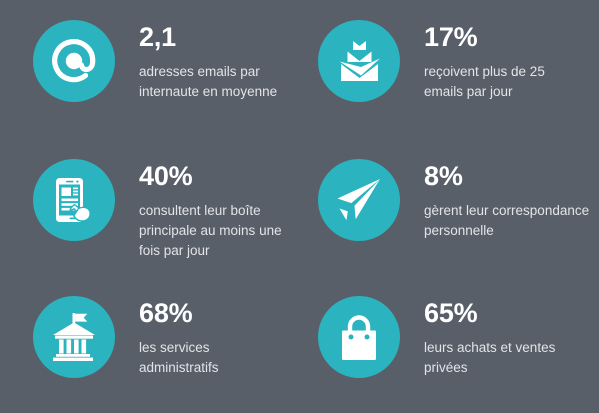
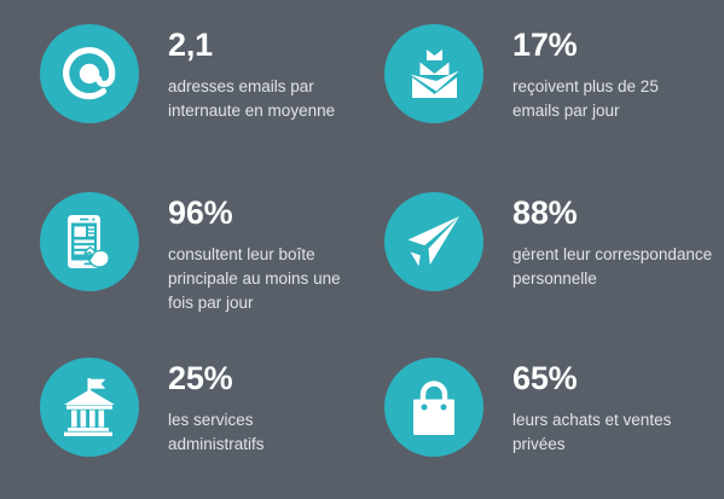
  2,1
  adresses emails par
  internaute en moyenne
  17%
  reçoivent plus de 25
  emails par jour
- 40%
+ 96%
  consultent leur boîte
  principale au moins une
  fois par jour
- 8%
+ 88%
  gèrent leur correspondance
  personnelle
- 68%
+ 25%
  les services
  administratifs
  65%
  leurs achats et ventes
  privées
